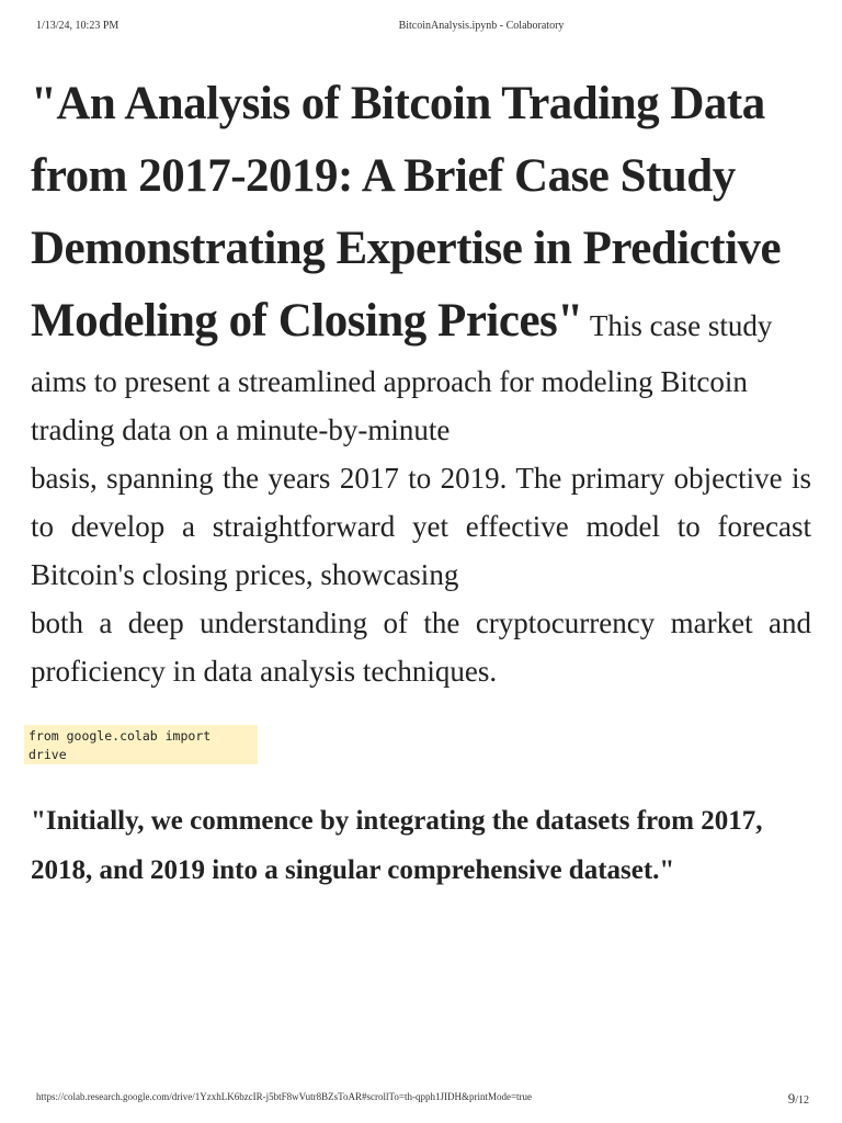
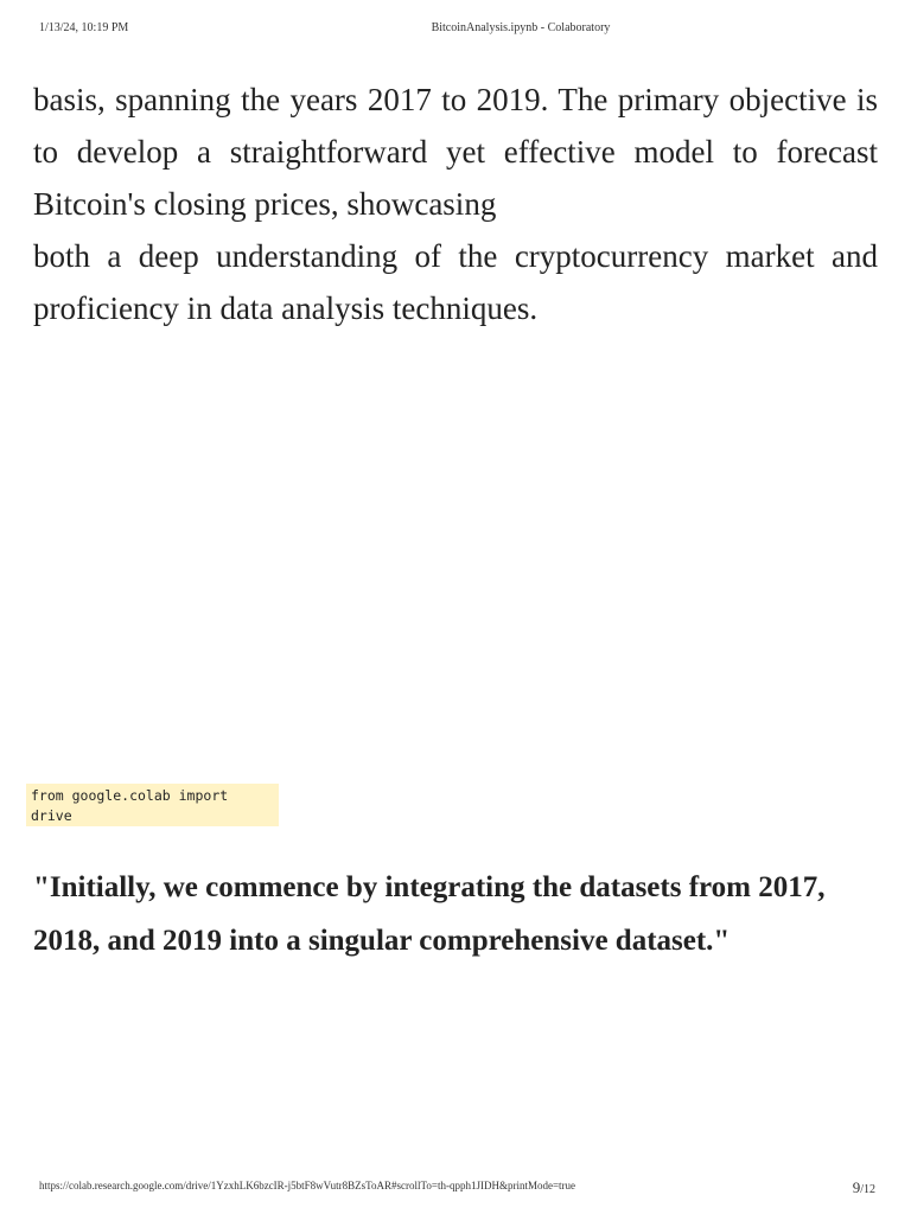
- 1/13/24, 10:23 PM
+ 1/13/24, 10:19 PM
  BitcoinAnalysis.ipynb - Colaboratory
- "An Analysis of Bitcoin Trading Data from 2017-2019: A Brief Case Study Demonstrating Expertise in Predictive Modeling of Closing Prices" This case study aims to present a streamlined approach for modeling Bitcoin trading data on a minute-by-minute
  basis, spanning the years 2017 to 2019. The primary objective is to develop a straightforward yet effective model to forecast Bitcoin's closing prices, showcasing
  both a deep understanding of the cryptocurrency market and proficiency in data analysis techniques.
  from google.colab import drive
  "Initially, we commence by integrating the datasets from 2017, 2018, and 2019 into a singular comprehensive dataset."
  https://colab.research.google.com/drive/1YzxhLK6bzcIR-j5btF8wVutr8BZsToAR#scrollTo=th-qpph1JIDH&printMode=true
  9/12
